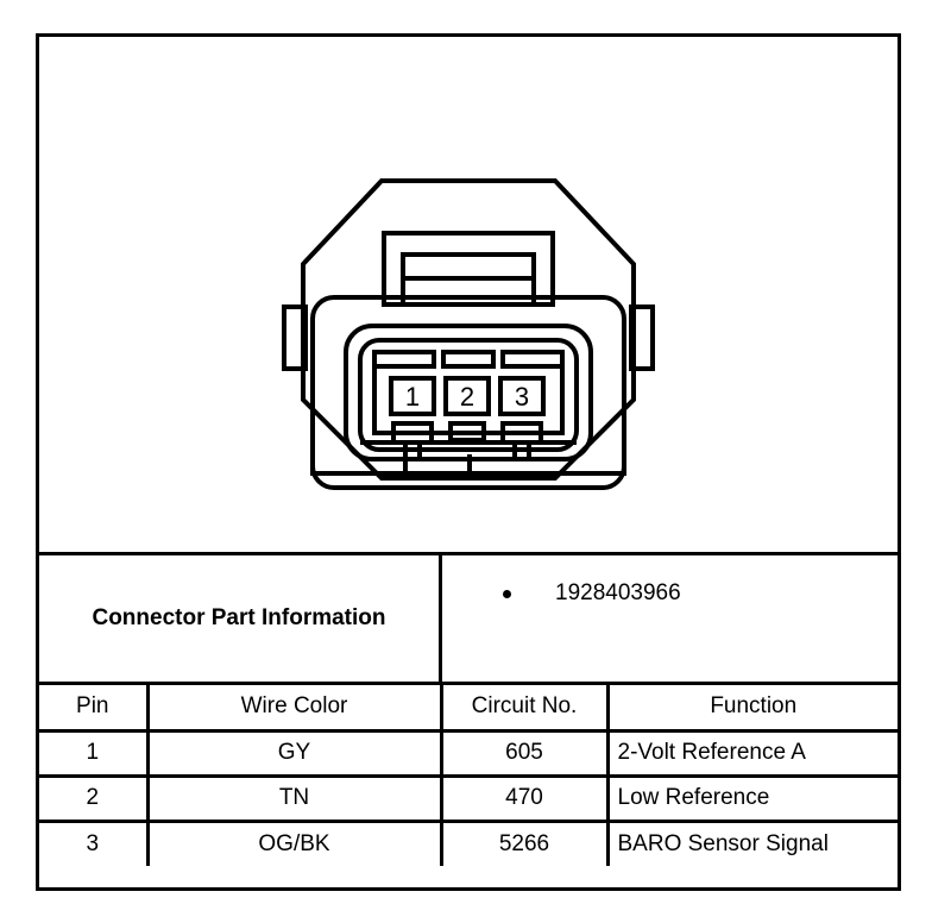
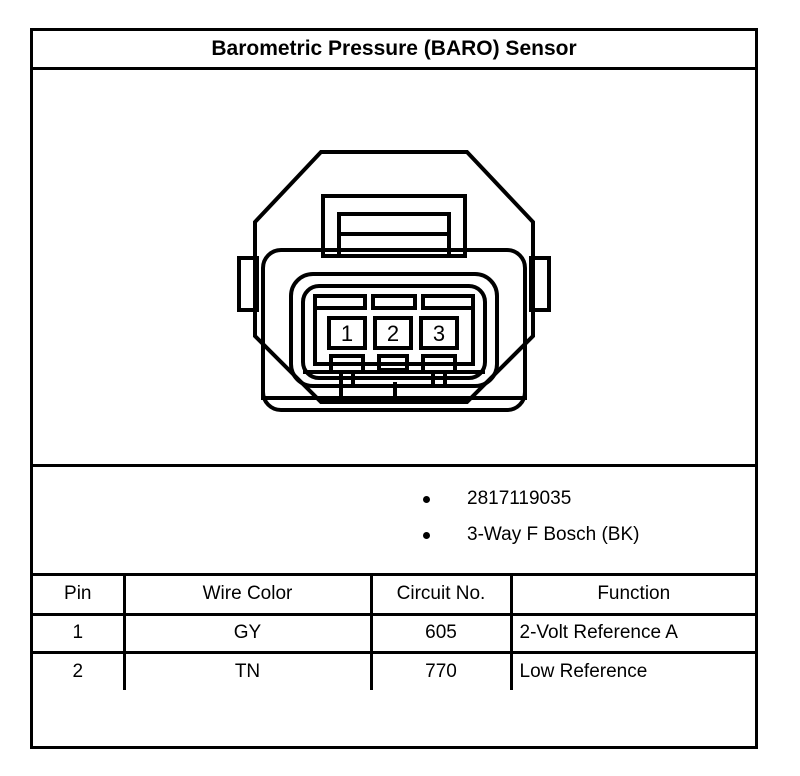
+ Barometric Pressure (BARO) Sensor
  1
  2
  3
- Connector Part Information
- 1928403966
+ 2817119035
+ 3-Way F Bosch (BK)
  Pin	Wire Color	Circuit No.	Function
  1	GY	605	2-Volt Reference A
- 2	TN	470	Low Reference
+ 2	TN	770	Low Reference
- 3	OG/BK	5266	BARO Sensor Signal
